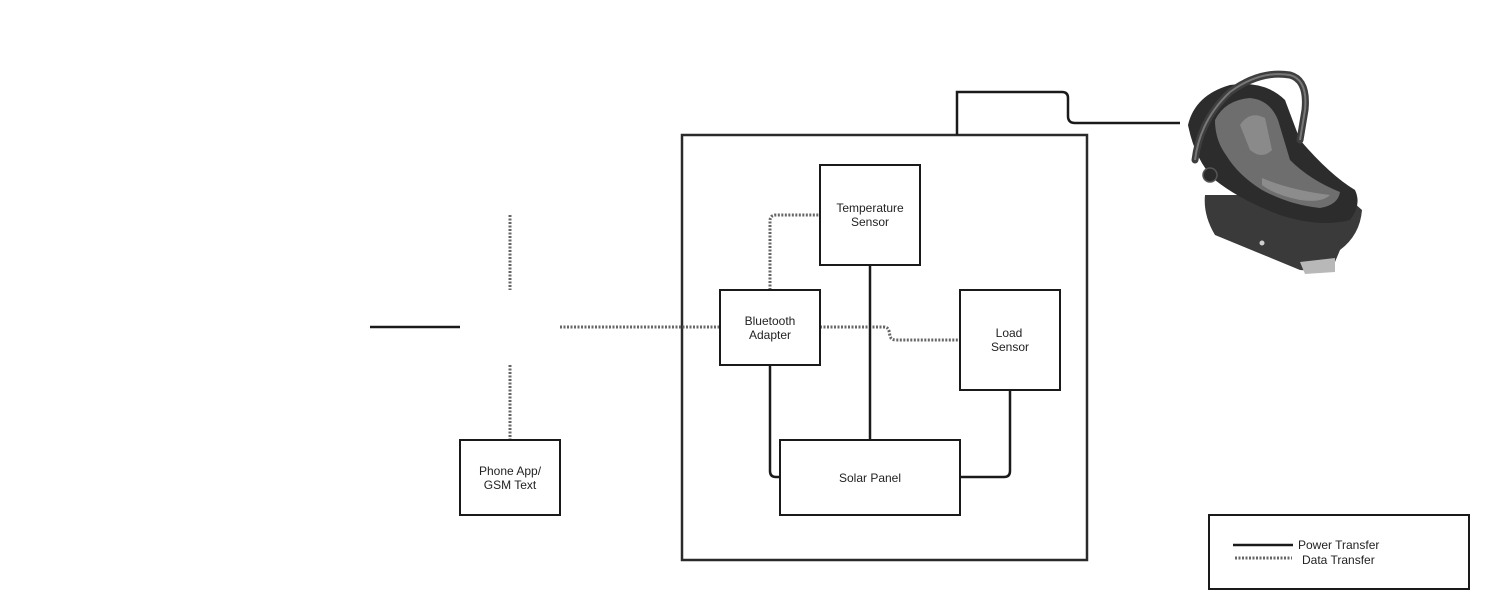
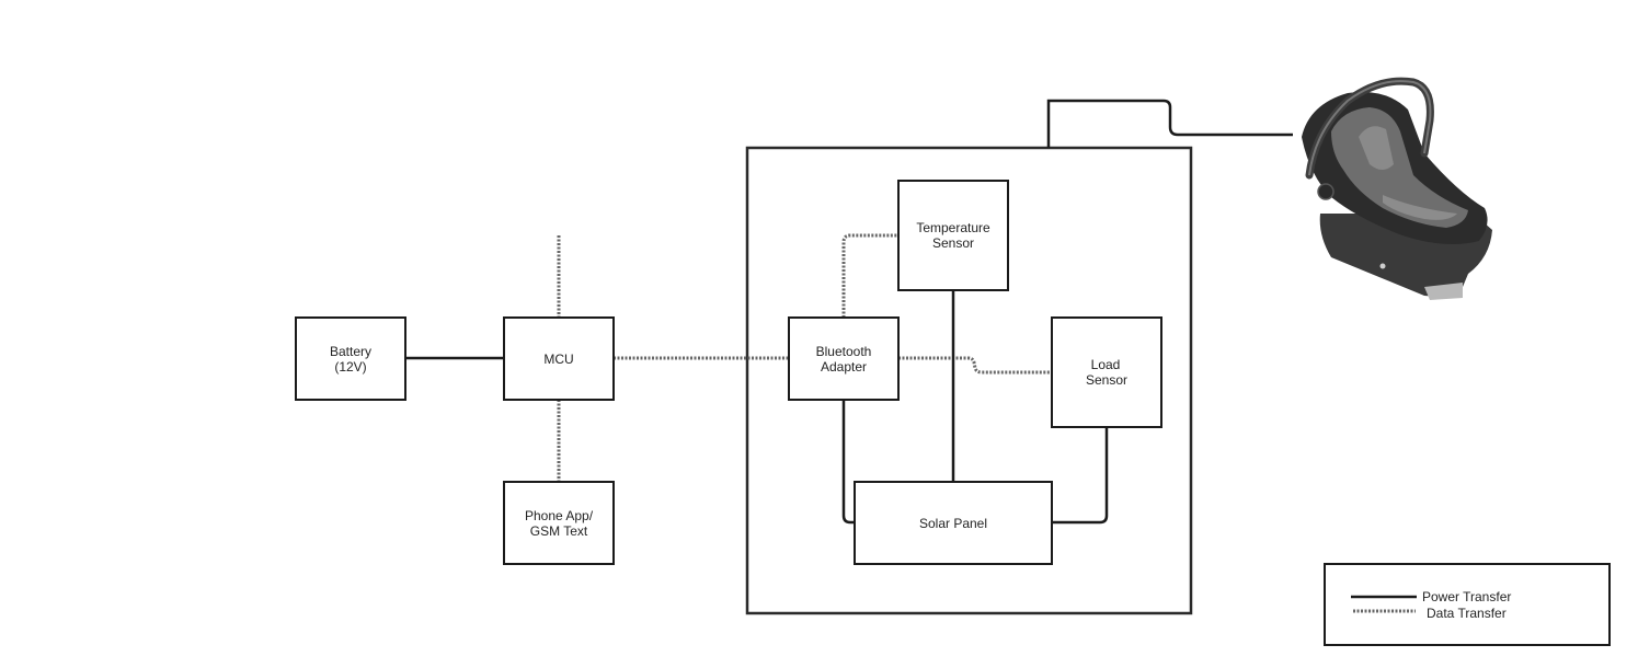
+ Battery
+ (12V)
+ MCU
  Phone App/
  GSM Text
  Temperature
  Sensor
  Bluetooth
  Adapter
  Load
  Sensor
  Solar Panel
  Power Transfer
  Data Transfer
